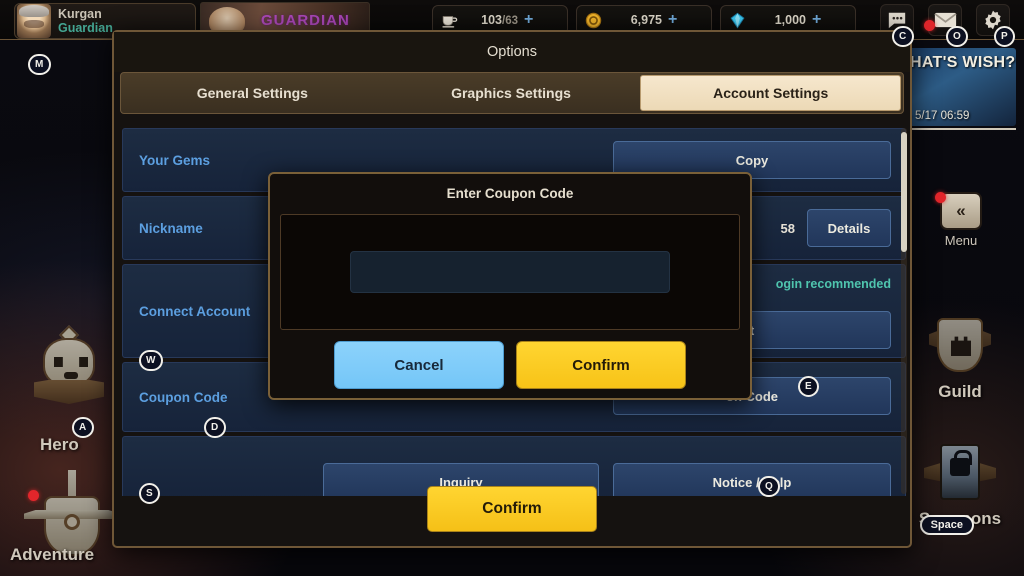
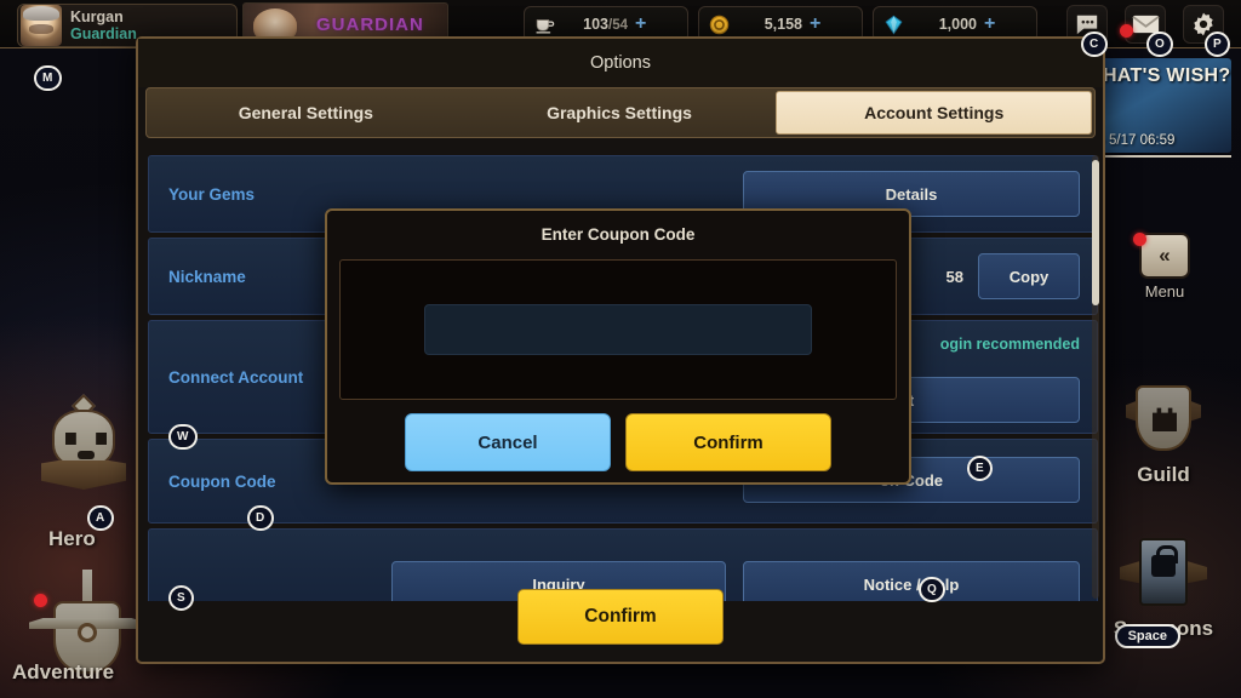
  Hero
  Adventure
  M
  A
  HAT'S WISH?
  5/17 06:59
  «
  Menu
  Guild
  Space
  Kurgan
  Guardian
  GUARDIAN
- 103/63
+ 103/54
  +
- 6,975
+ 5,158
  +
  1,000
  +
  C
  O
  P
  Options
  General Settings
  Graphics Settings
  Account Settings
  Your Gems
- Copy
+ Details
  Nickname
  58
- Details
+ Copy
  Connect Account
  ogin recommended
  t
  Coupon Code
  Inquiry
  Noticelp
  Confirm
  W
  D
  E
  S
  Q
  Enter Coupon Code
  Cancel
  Confirm
